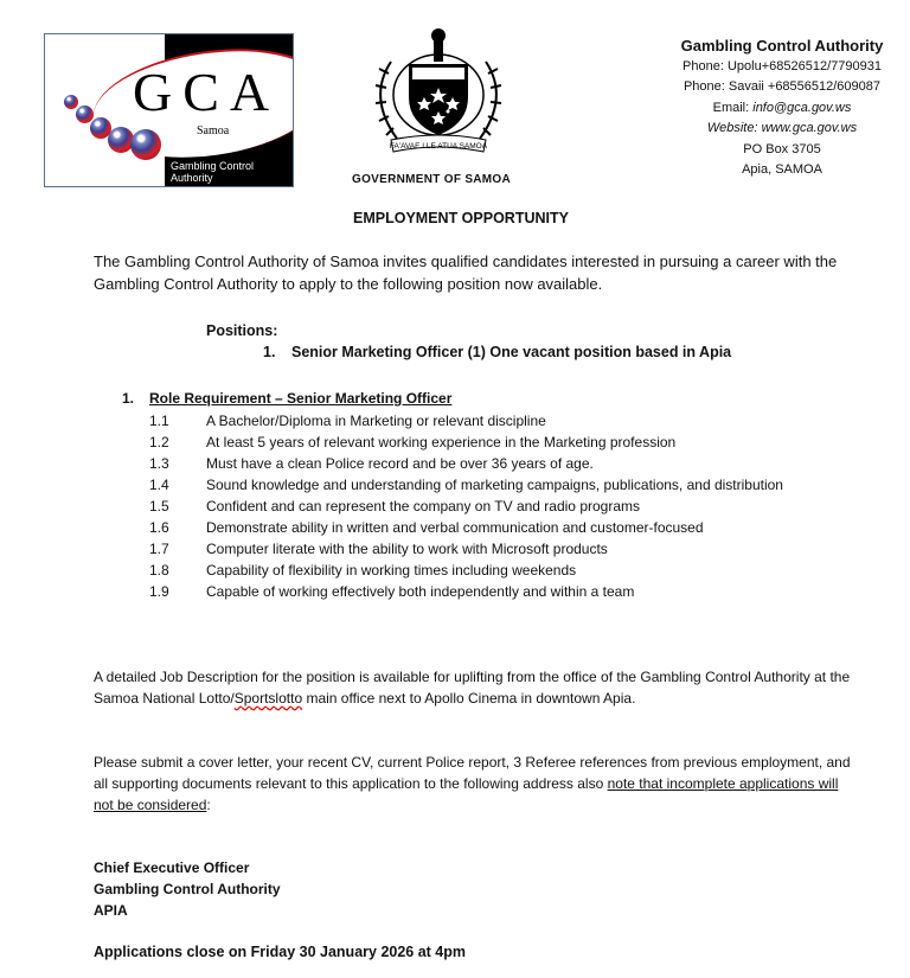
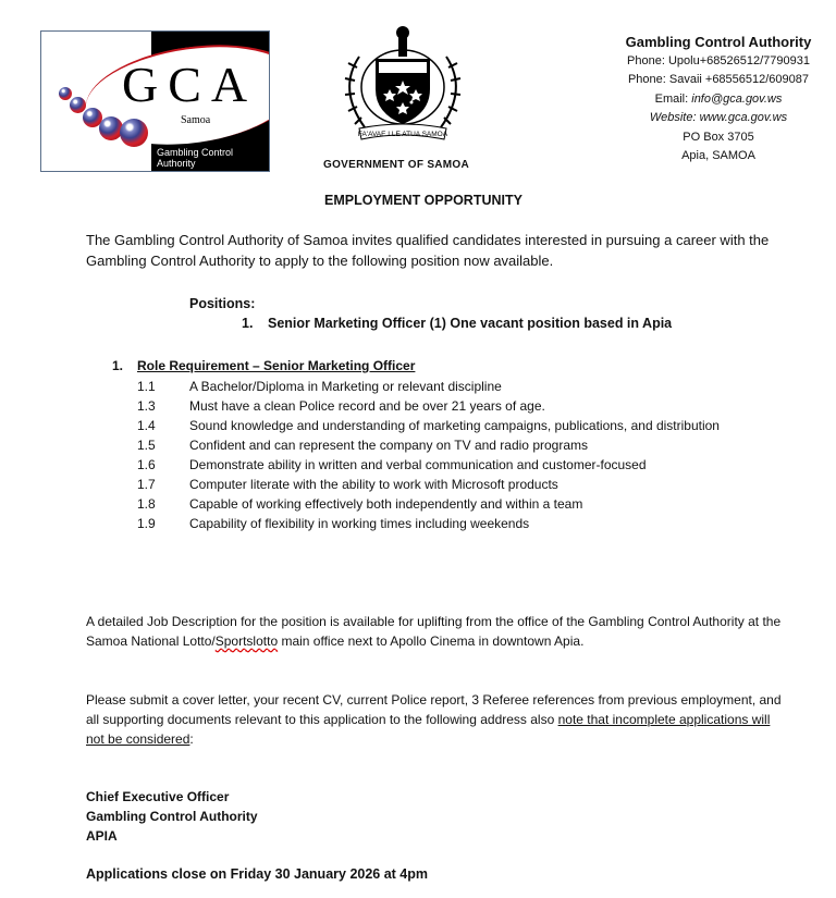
  GCA
  Samoa
  Gambling Control Authority
  GOVERNMENT OF SAMOA
  Gambling Control Authority
  Phone: Upolu+68526512/7790931
  Phone: Savaii +68556512/609087
  Email: info@gca.gov.ws
  Website: www.gca.gov.ws
  PO Box 3705
  Apia, SAMOA
  EMPLOYMENT OPPORTUNITY
  The Gambling Control Authority of Samoa invites qualified candidates interested in pursuing a career with the Gambling Control Authority to apply to the following position now available.
  Positions:
  1. Senior Marketing Officer (1) One vacant position based in Apia
  1. Role Requirement – Senior Marketing Officer
  1.1
  A Bachelor/Diploma in Marketing or relevant discipline
- 1.2
- At least 5 years of relevant working experience in the Marketing profession
  1.3
- Must have a clean Police record and be over 36 years of age.
+ Must have a clean Police record and be over 21 years of age.
  1.4
  Sound knowledge and understanding of marketing campaigns, publications, and distribution
  1.5
  Confident and can represent the company on TV and radio programs
  1.6
  Demonstrate ability in written and verbal communication and customer-focused
  1.7
  Computer literate with the ability to work with Microsoft products
  1.8
- Capability of flexibility in working times including weekends
+ Capable of working effectively both independently and within a team
  1.9
- Capable of working effectively both independently and within a team
+ Capability of flexibility in working times including weekends
  A detailed Job Description for the position is available for uplifting from the office of the Gambling Control Authority at the Samoa National Lotto/Sportslotto main office next to Apollo Cinema in downtown Apia.
  Please submit a cover letter, your recent CV, current Police report, 3 Referee references from previous employment, and all supporting documents relevant to this application to the following address also note that incomplete applications will not be considered:
  Chief Executive Officer
  Gambling Control Authority
  APIA
  Applications close on Friday 30 January 2026 at 4pm
